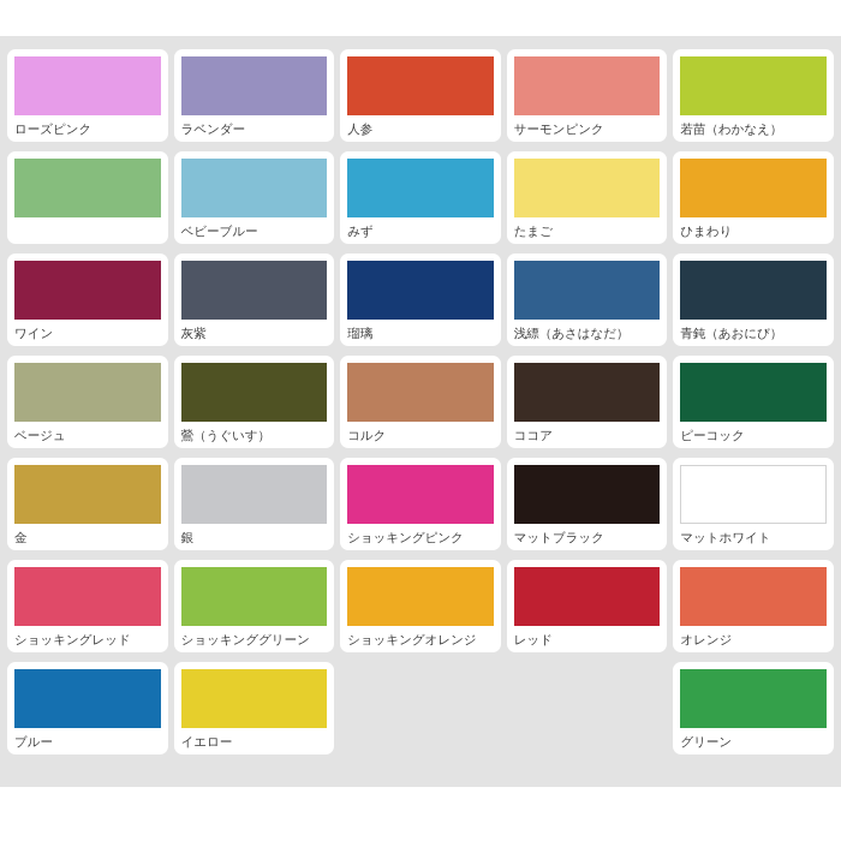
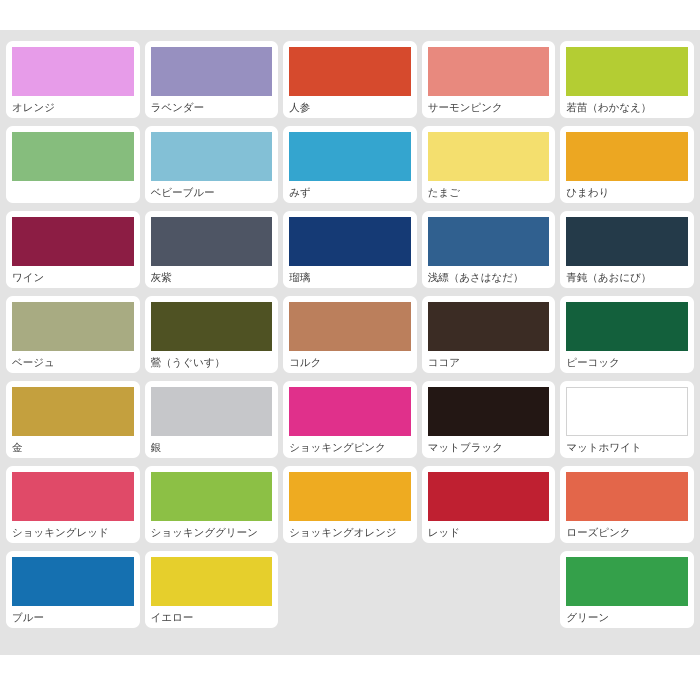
- ローズピンク
+ オレンジ
  ラベンダー
  人参
  サーモンピンク
  若苗（わかなえ）
  ベビーブルー
  みず
  たまご
  ひまわり
  ワイン
  灰紫
  瑠璃
  浅縹（あさはなだ）
  青鈍（あおにび）
  ベージュ
  鶯（うぐいす）
  コルク
  ココア
  ピーコック
  金
  銀
  ショッキングピンク
  マットブラック
  マットホワイト
  ショッキングレッド
  ショッキンググリーン
  ショッキングオレンジ
  レッド
- オレンジ
+ ローズピンク
  ブルー
  イエロー
  グリーン
